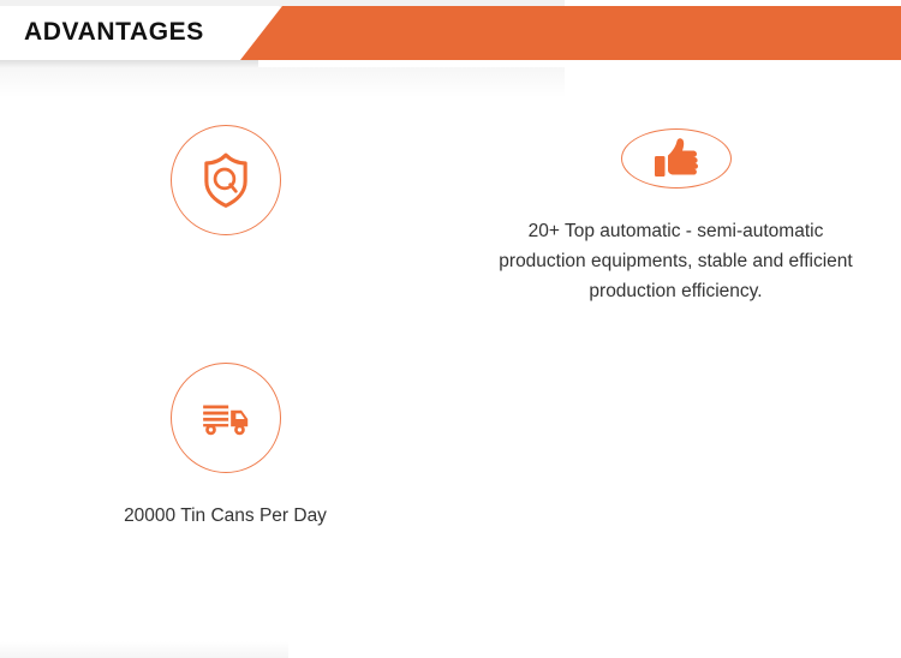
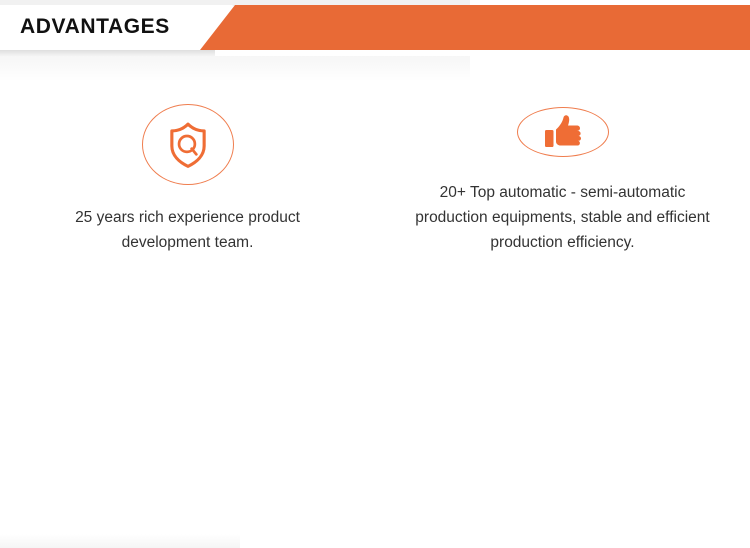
  ADVANTAGES
+ 25 years rich experience product development team.
  20+ Top automatic - semi-automatic production equipments, stable and efficient production efficiency.
- 20000 Tin Cans Per Day
